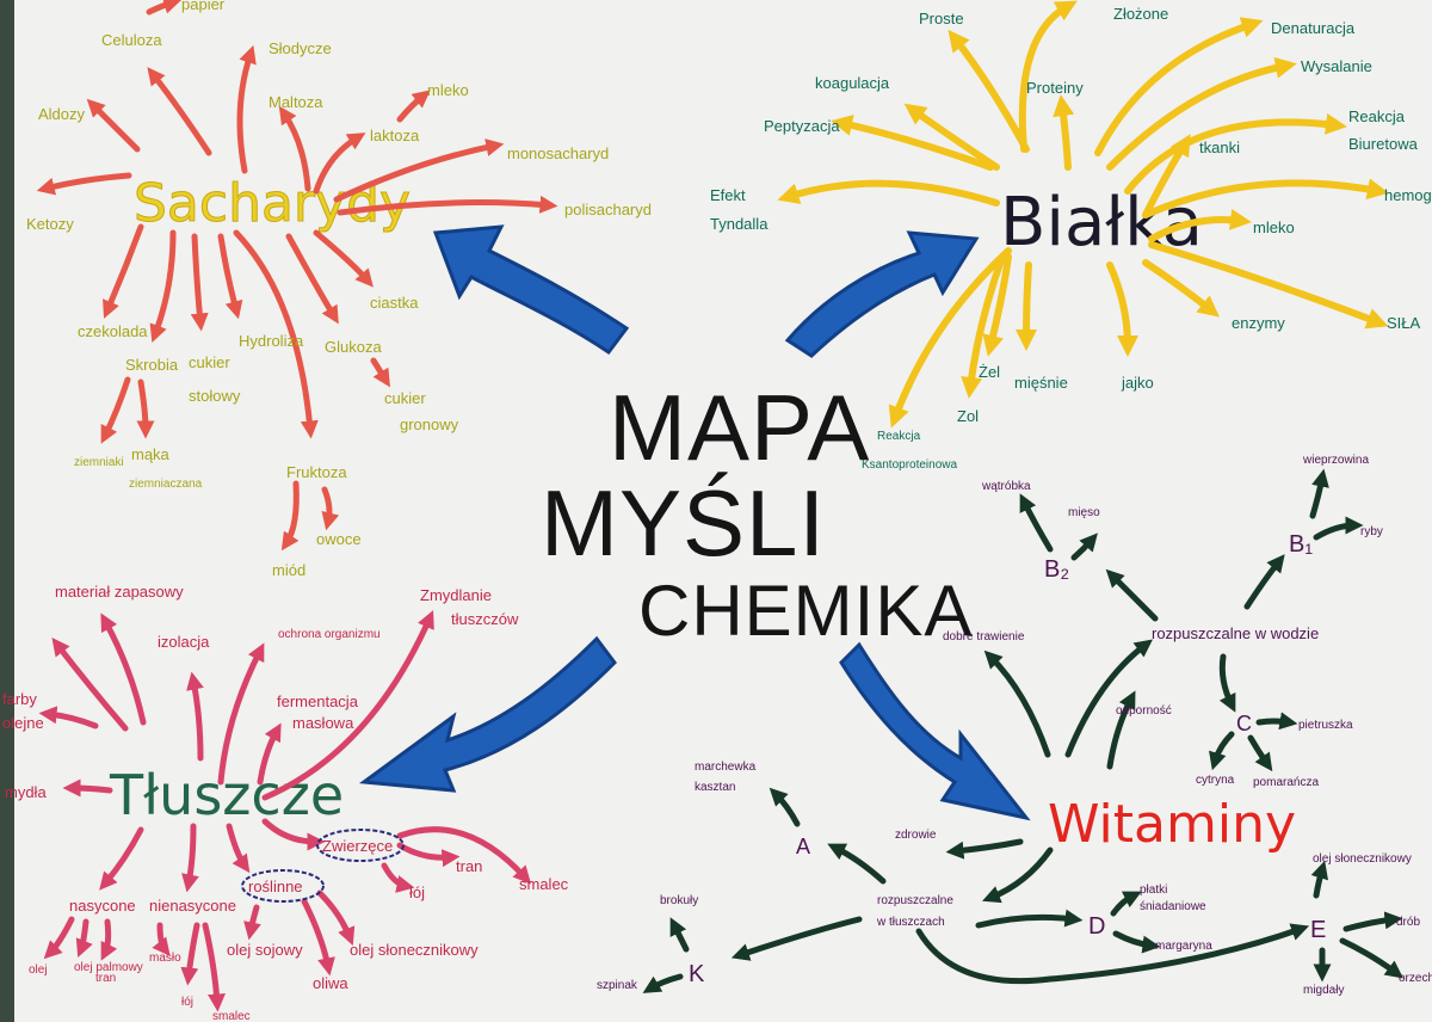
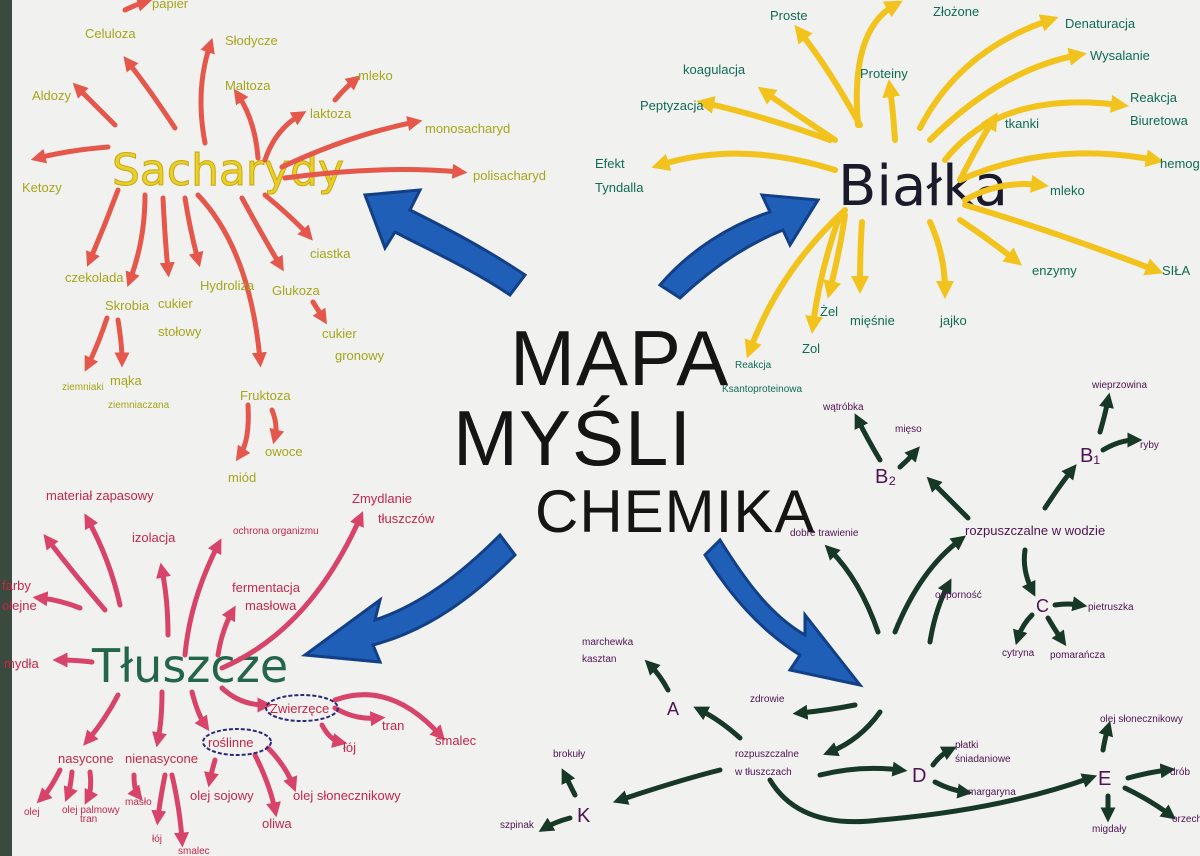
  MAPA
  MYŚLI
  CHEMIKA
  Sacharyd
  Celuloza
  papier
  Słodycze
  Aldozy
  Maltoza
  mleko
  laktoza
  monosacharyd
  polisacharyd
  Ketozy
  czekolada
  Skrobia
  ziemniaki
  mąka
  ziemniaczana
  cukier
  stołowy
  Hydroliza
  Glukoza
  ciastka
  cukier
  gronowy
  Fruktoza
  miód
  owoce
  Białk
  Proste
  Złożone
  koagulacja
  Proteiny
  Denaturacja
  Wysalanie
  Peptyzacja
  Reakcja
  Biuretowa
  tkanki
  Efekt
  Tyndalla
  mleko
  enzymy
  SIŁA
  Żel
  Zol
  mięśnie
  jajko
  Reakcja
  Ksantoproteinowa
  Tłuszze
  materiał zapasowy
  izolacja
  ochrona organizmu
  Zmydlanie
  tłuszczów
  farby
  olejne
  fermentacja
  masłowa
  mydła
  Zwierzęce
  tran
  smalec
  łój
  roślinne
  nasycone
  nienasycone
  olej sojowy
  olej słonecznikowy
  oliwa
  olej
  olej palmowy
  tran
  masło
  łój
  smalec
- Witaminy
  wieprzowina
  wątróbka
  mięso
  B₂
  B₁
  ryby
  dobre trawienie
  rozpuszczalne w wodzie
  odporność
  C
  pietruszka
  cytryna
  pomarańcza
  marchewka
  kasztan
  A
  zdrowie
  rozpuszczalne
  w tłuszczach
  brokuły
  K
  szpinak
  D
  płatki
  śniadaniowe
  margaryna
  E
  olej słonecznikowy
  drób
  orzech
  migdały
